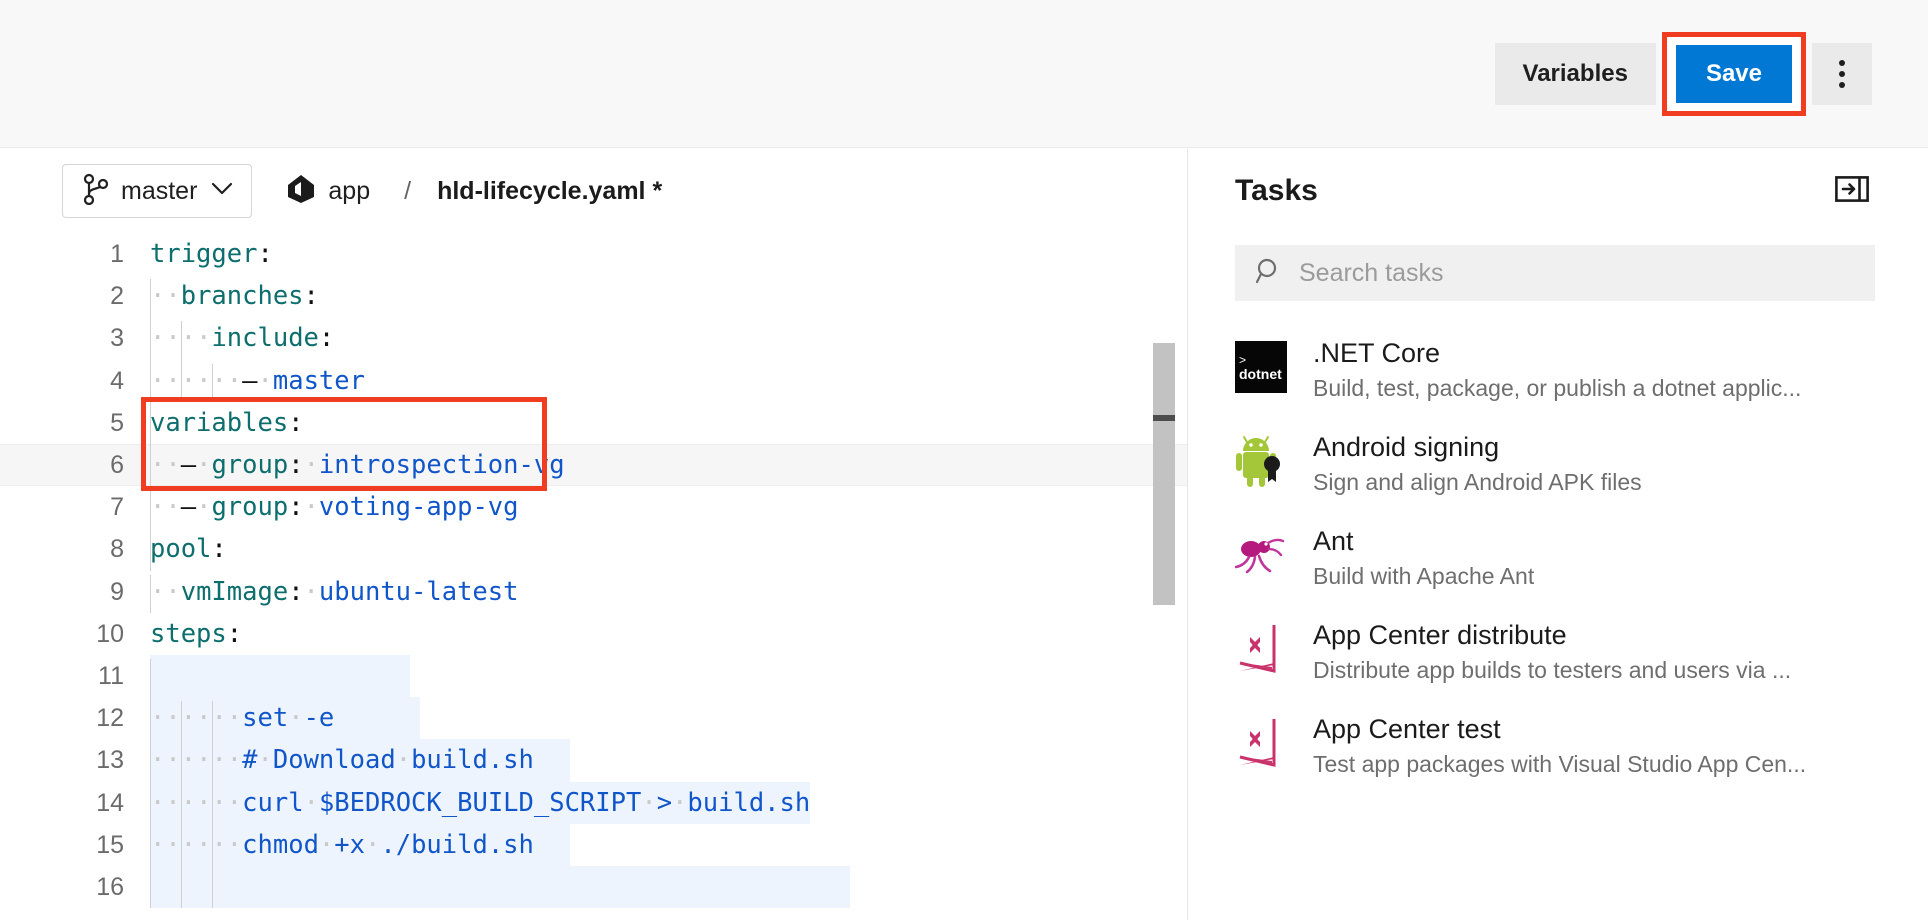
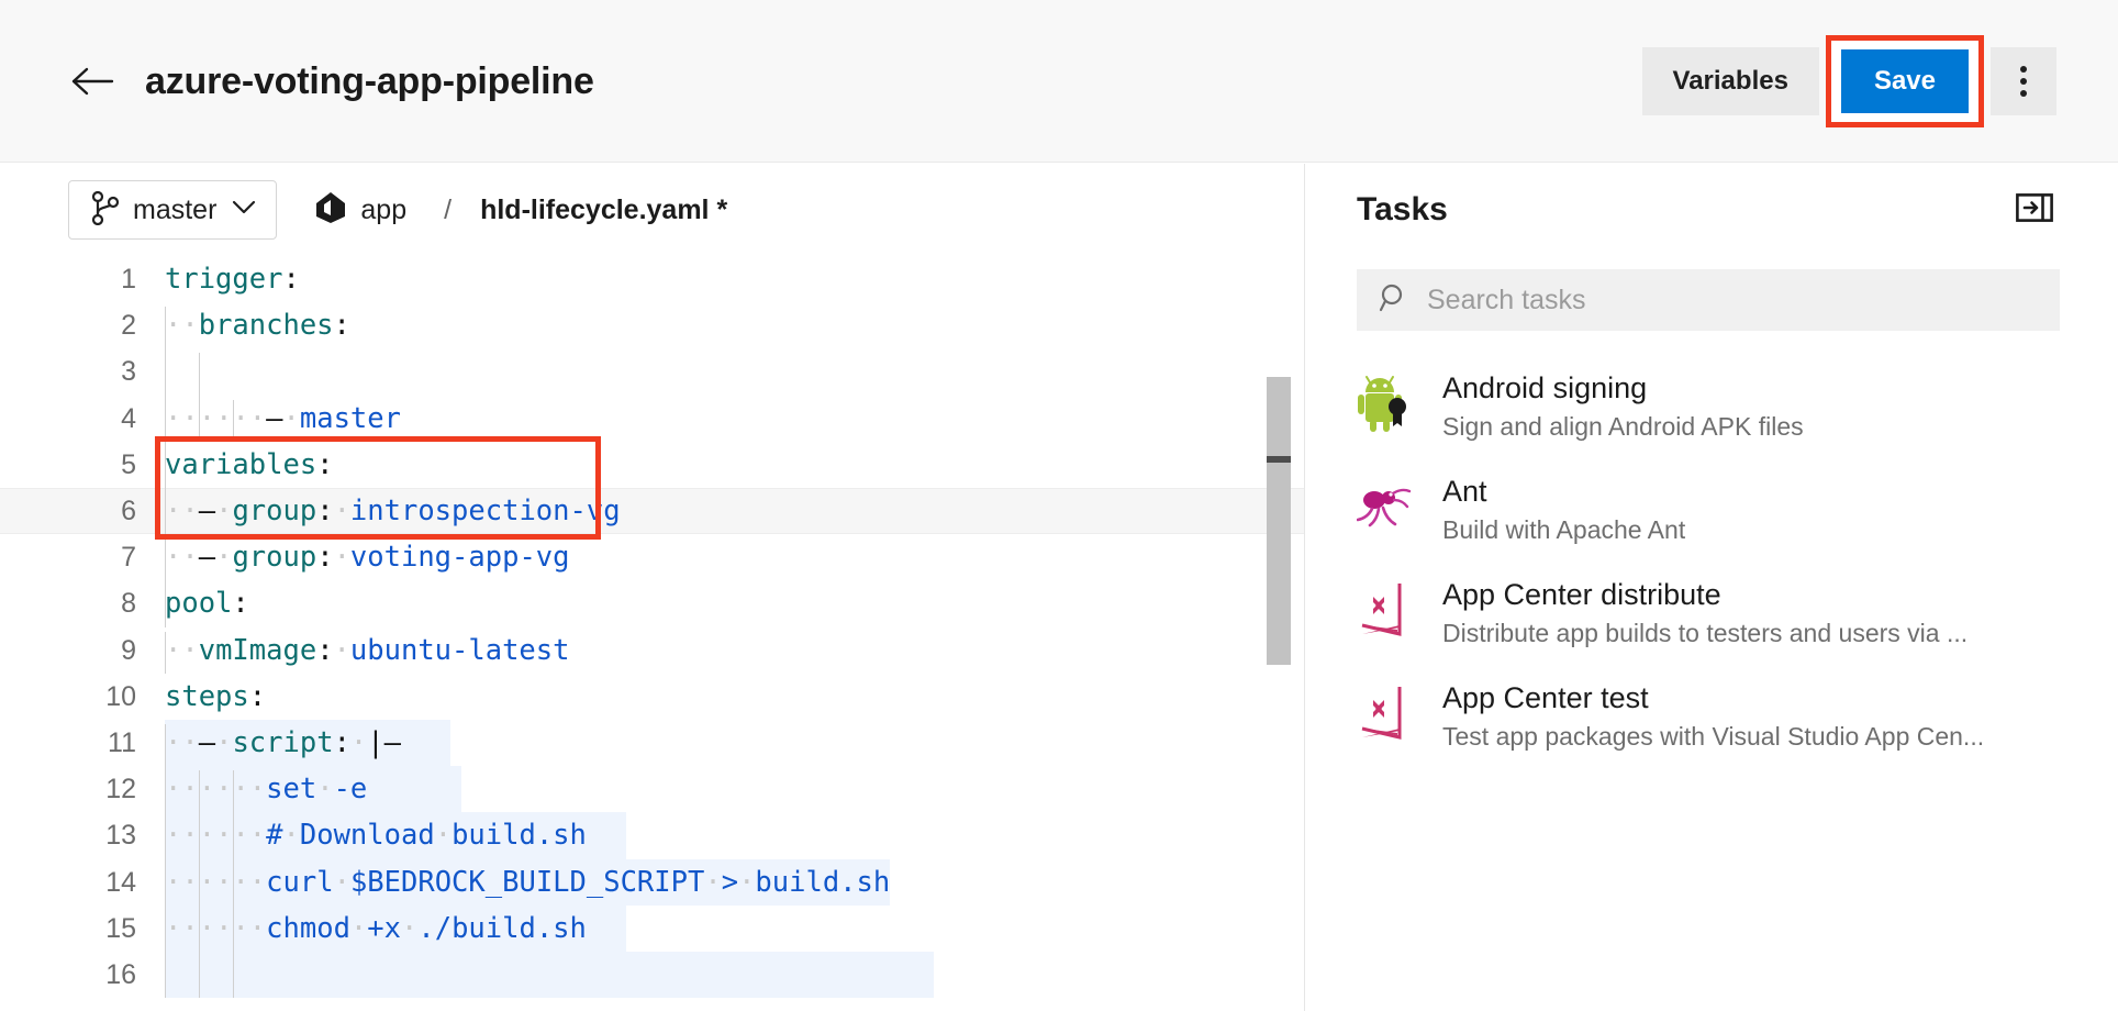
+ azure-voting-app-pipeline
  Variables
  Save
  master
  app
  /
  hld-lifecycle.yaml *
  1
  trigger:
  2
  ··branches:
  3
- ····include:
  4
  ······–·master
  5
  variables:
  6
  ··–·group:·introspection-vg
  7
  ··–·group:·voting-app-vg
  8
  pool:
  9
  ··vmImage:·ubuntu-latest
  10
  steps:
  11
+ ··–·script:·|–
  12
  ······set·-e
  13
  ······#·Download·build.sh
  14
  ······curl·$BEDROCK_BUILD_SCRIPT·>·build.sh
  15
  ······chmod·+x·./build.sh
  16
  Tasks
  Search tasks
- >
- dotnet
- .NET Core
- Build, test, package, or publish a dotnet applic...
  Android signing
  Sign and align Android APK files
  Ant
  Build with Apache Ant
  App Center distribute
  Distribute app builds to testers and users via ...
  App Center test
  Test app packages with Visual Studio App Cen...
